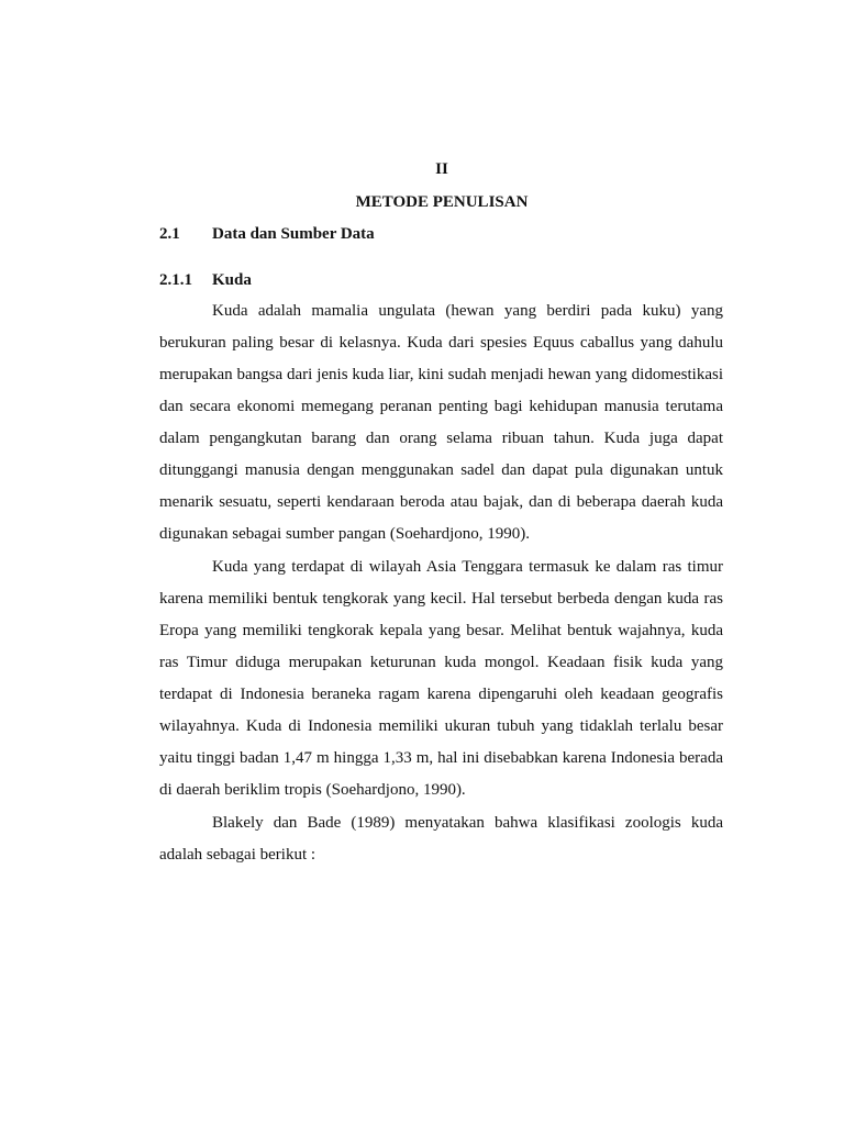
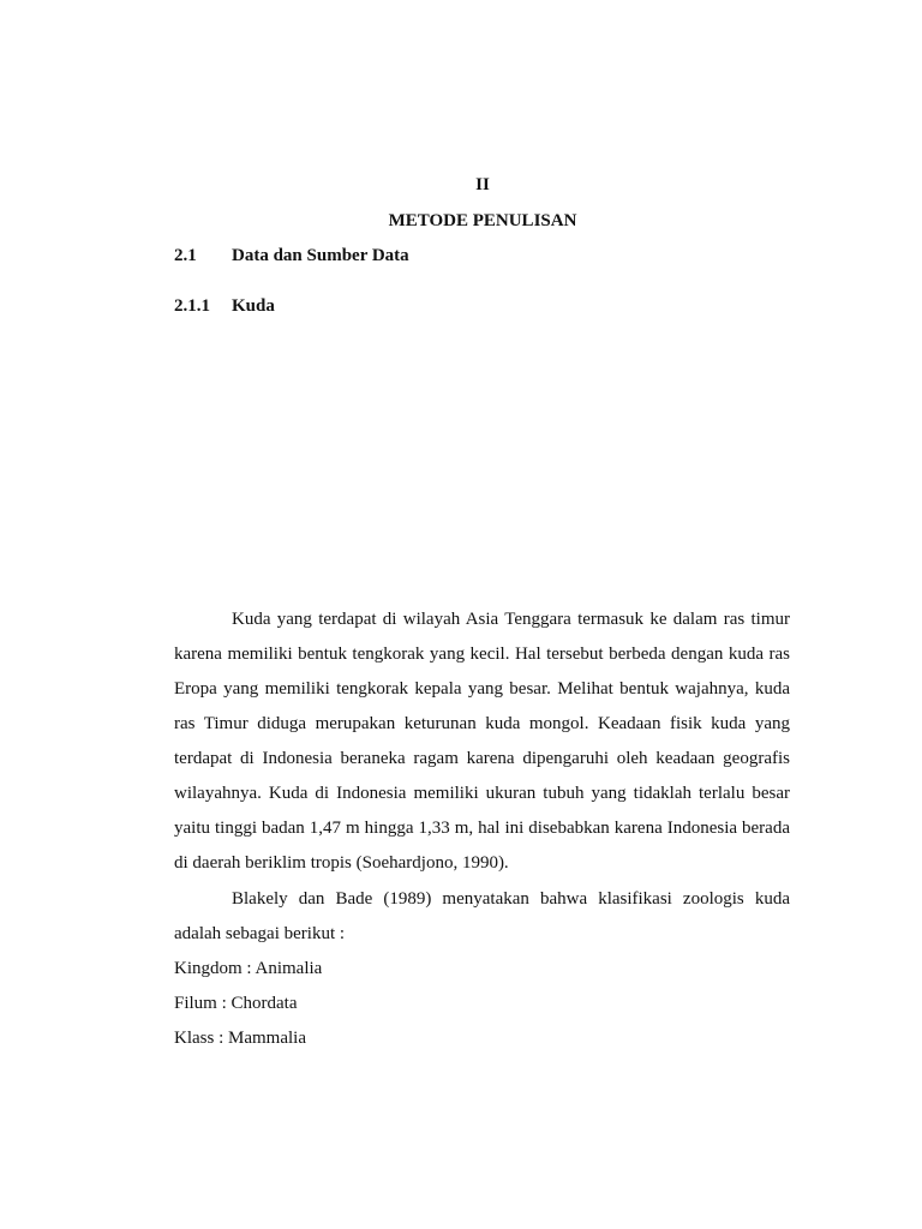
  II
  METODE PENULISAN
  2.1 Data dan Sumber Data
  2.1.1 Kuda
- Kuda adalah mamalia ungulata (hewan yang berdiri pada kuku) yang berukuran paling besar di kelasnya. Kuda dari spesies Equus caballus yang dahulu merupakan bangsa dari jenis kuda liar, kini sudah menjadi hewan yang didomestikasi dan secara ekonomi memegang peranan penting bagi kehidupan manusia terutama dalam pengangkutan barang dan orang selama ribuan tahun. Kuda juga dapat ditunggangi manusia dengan menggunakan sadel dan dapat pula digunakan untuk menarik sesuatu, seperti kendaraan beroda atau bajak, dan di beberapa daerah kuda digunakan sebagai sumber pangan (Soehardjono, 1990).
  Kuda yang terdapat di wilayah Asia Tenggara termasuk ke dalam ras timur karena memiliki bentuk tengkorak yang kecil. Hal tersebut berbeda dengan kuda ras Eropa yang memiliki tengkorak kepala yang besar. Melihat bentuk wajahnya, kuda ras Timur diduga merupakan keturunan kuda mongol. Keadaan fisik kuda yang terdapat di Indonesia beraneka ragam karena dipengaruhi oleh keadaan geografis wilayahnya. Kuda di Indonesia memiliki ukuran tubuh yang tidaklah terlalu besar yaitu tinggi badan 1,47 m hingga 1,33 m, hal ini disebabkan karena Indonesia berada di daerah beriklim tropis (Soehardjono, 1990).
  Blakely dan Bade (1989) menyatakan bahwa klasifikasi zoologis kuda adalah sebagai berikut :
+ Kingdom : Animalia
+ Filum : Chordata
+ Klass : Mammalia
